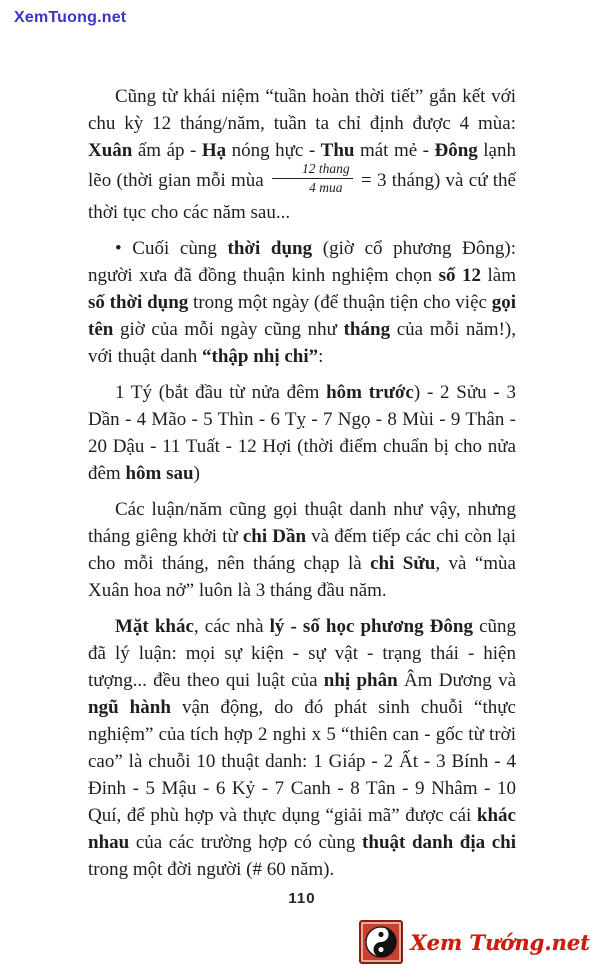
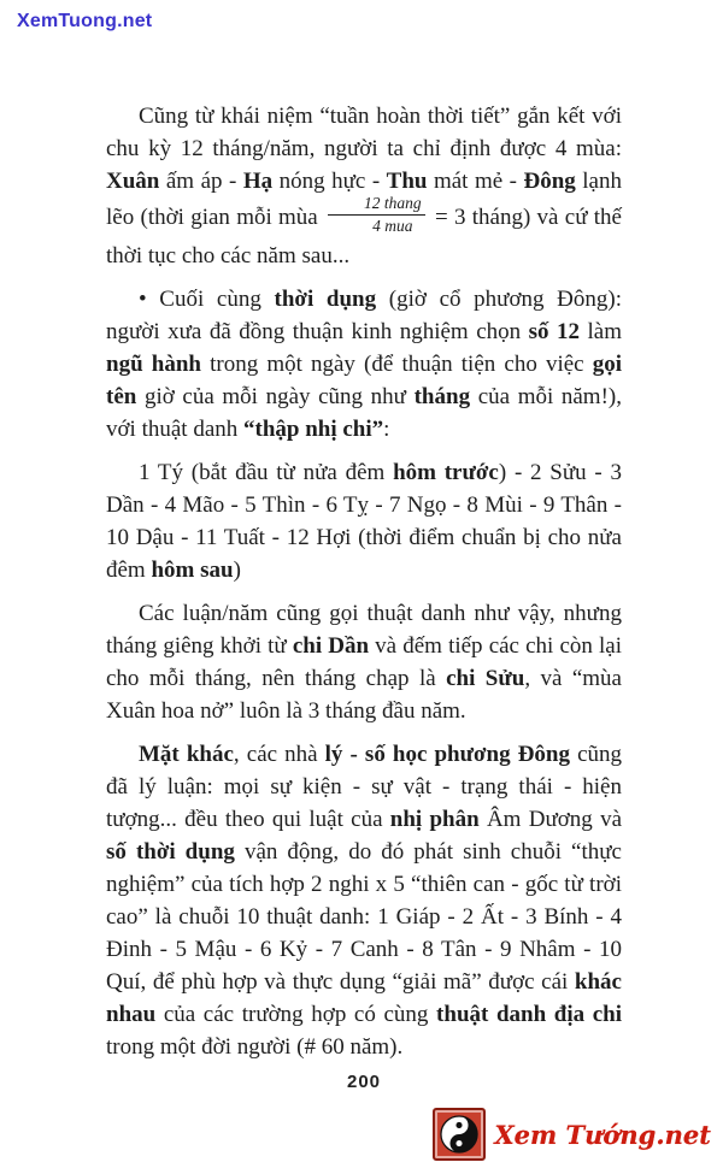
  XemTuong.net
- Cũng từ khái niệm “tuần hoàn thời tiết” gắn kết với chu kỳ 12 tháng/năm, tuần ta chỉ định được 4 mùa: Xuân ấm áp - Hạ nóng hực - Thu mát mẻ - Đông lạnh lẽo (thời gian mỗi mùa
+ Cũng từ khái niệm “tuần hoàn thời tiết” gắn kết với chu kỳ 12 tháng/năm, người ta chỉ định được 4 mùa: Xuân ấm áp - Hạ nóng hực - Thu mát mẻ - Đông lạnh lẽo (thời gian mỗi mùa
  12 thang
  4 mua
  = 3 tháng) và cứ thế thời tục cho các năm sau...
- • Cuối cùng thời dụng (giờ cổ phương Đông): người xưa đã đồng thuận kinh nghiệm chọn số 12 làm số thời dụng trong một ngày (để thuận tiện cho việc gọi tên giờ của mỗi ngày cũng như tháng của mỗi năm!), với thuật danh “thập nhị chi”:
+ • Cuối cùng thời dụng (giờ cổ phương Đông): người xưa đã đồng thuận kinh nghiệm chọn số 12 làm ngũ hành trong một ngày (để thuận tiện cho việc gọi tên giờ của mỗi ngày cũng như tháng của mỗi năm!), với thuật danh “thập nhị chi”:
- 1 Tý (bắt đầu từ nửa đêm hôm trước) - 2 Sửu - 3 Dần - 4 Mão - 5 Thìn - 6 Tỵ - 7 Ngọ - 8 Mùi - 9 Thân - 20 Dậu - 11 Tuất - 12 Hợi (thời điểm chuẩn bị cho nửa đêm hôm sau)
+ 1 Tý (bắt đầu từ nửa đêm hôm trước) - 2 Sửu - 3 Dần - 4 Mão - 5 Thìn - 6 Tỵ - 7 Ngọ - 8 Mùi - 9 Thân - 10 Dậu - 11 Tuất - 12 Hợi (thời điểm chuẩn bị cho nửa đêm hôm sau)
  Các luận/năm cũng gọi thuật danh như vậy, nhưng tháng giêng khởi từ chi Dần và đếm tiếp các chi còn lại cho mỗi tháng, nên tháng chạp là chi Sửu, và “mùa Xuân hoa nở” luôn là 3 tháng đầu năm.
- Mặt khác, các nhà lý - số học phương Đông cũng đã lý luận: mọi sự kiện - sự vật - trạng thái - hiện tượng... đều theo qui luật của nhị phân Âm Dương và ngũ hành vận động, do đó phát sinh chuỗi “thực nghiệm” của tích hợp 2 nghi x 5 “thiên can - gốc từ trời cao” là chuỗi 10 thuật danh: 1 Giáp - 2 Ất - 3 Bính - 4 Đinh - 5 Mậu - 6 Kỷ - 7 Canh - 8 Tân - 9 Nhâm - 10 Quí, để phù hợp và thực dụng “giải mã” được cái khác nhau của các trường hợp có cùng thuật danh địa chi trong một đời người (# 60 năm).
+ Mặt khác, các nhà lý - số học phương Đông cũng đã lý luận: mọi sự kiện - sự vật - trạng thái - hiện tượng... đều theo qui luật của nhị phân Âm Dương và số thời dụng vận động, do đó phát sinh chuỗi “thực nghiệm” của tích hợp 2 nghi x 5 “thiên can - gốc từ trời cao” là chuỗi 10 thuật danh: 1 Giáp - 2 Ất - 3 Bính - 4 Đinh - 5 Mậu - 6 Kỷ - 7 Canh - 8 Tân - 9 Nhâm - 10 Quí, để phù hợp và thực dụng “giải mã” được cái khác nhau của các trường hợp có cùng thuật danh địa chi trong một đời người (# 60 năm).
- 110
+ 200
  Xem Tướng.net
